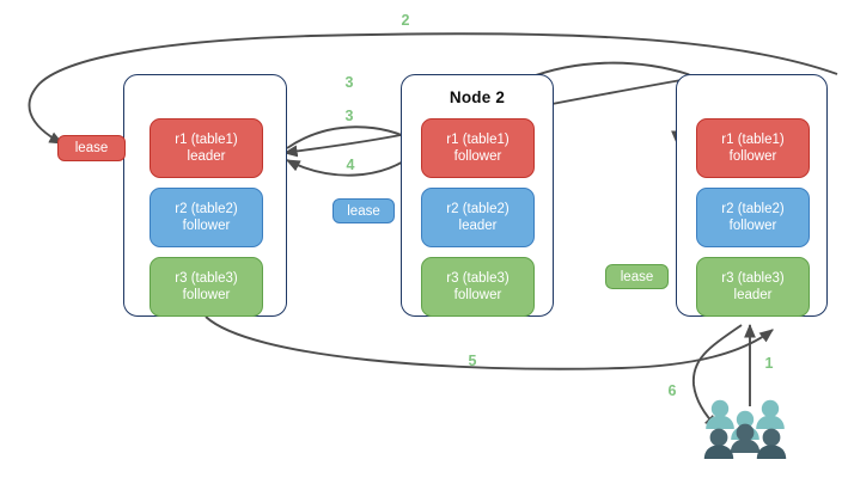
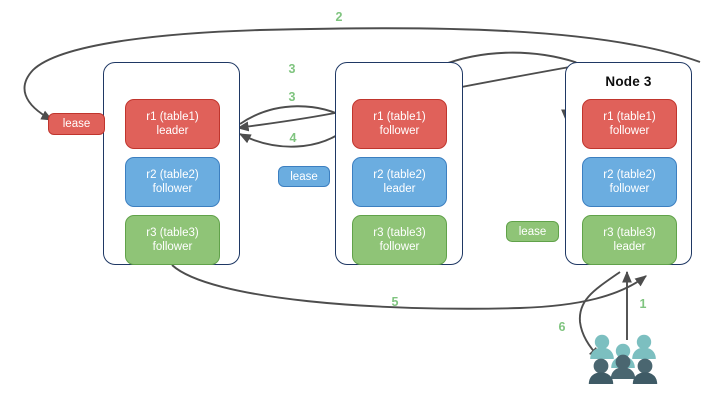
  r1 (table1)
  leader
  r2 (table2)
  follower
  r3 (table3)
  follower
- Node 2
  r1 (table1)
  follower
  r2 (table2)
  leader
  r3 (table3)
  follower
+ Node 3
  r1 (table1)
  follower
  r2 (table2)
  follower
  r3 (table3)
  leader
  lease
  lease
  lease
  2
  3
  3
  4
  5
  1
  6
